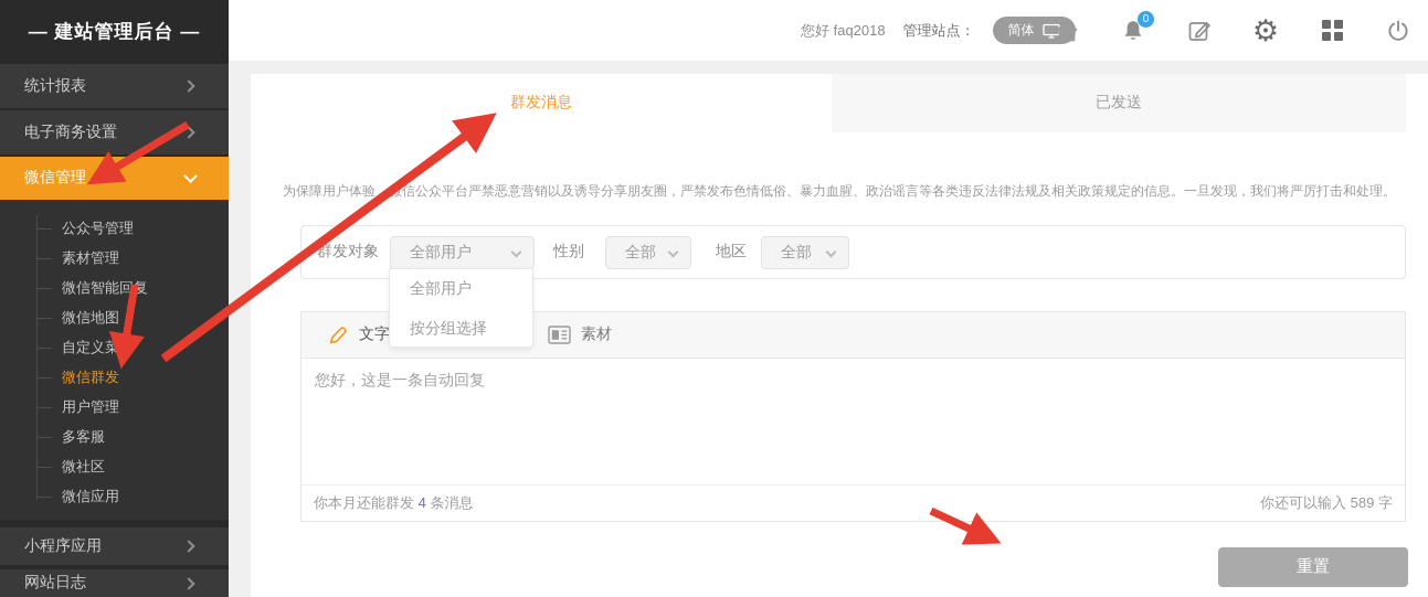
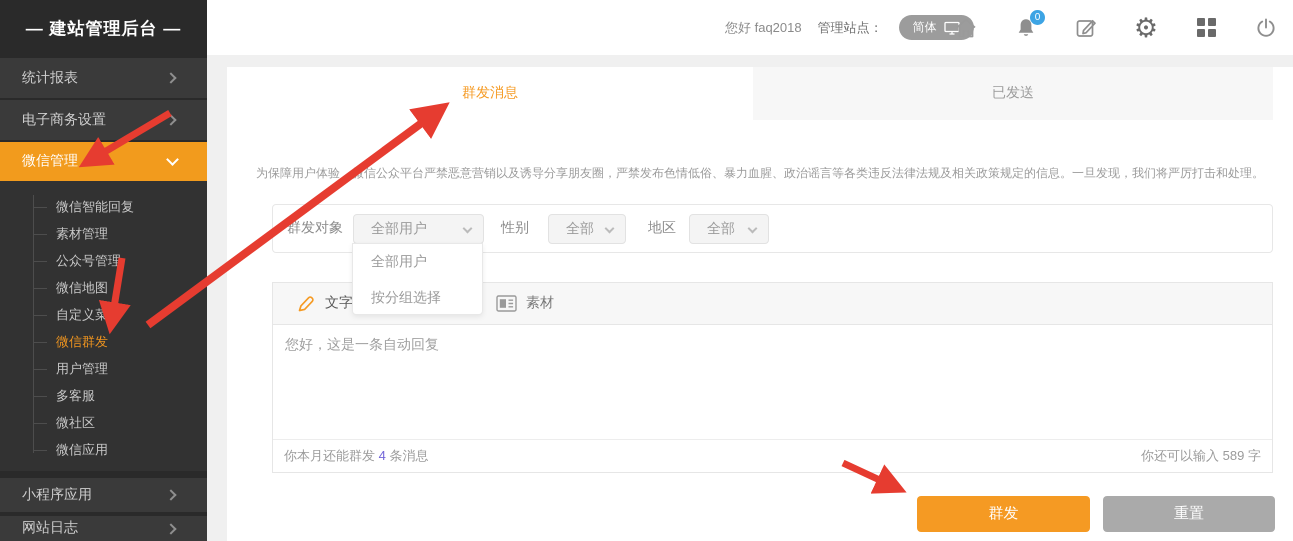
  — 建站管理后台 —
  统计报表
  电子商务设置
  微信管理
- 公众号管理
+ 微信智能回复
  素材管理
- 微信智能回复
+ 公众号管理
  微信地图
  自定义菜
  微信群发
  用户管理
  多客服
  微社区
  微信应用
  小程序应用
  网站日志
  您好 faq2018
  管理站点：
  简体
  0
  ⚙
  群发消息
  已发送
  为保障用户体验，信公众平台严禁恶意营销以及诱导分享朋友圈，严禁发布色情低俗、暴力血腥、政治谣言等各类违反法律法规及相关政策规定的信息。一旦发现，我们将严厉打击和处理。
  群发对象
  全部用户
  性别
  全部
  地区
  全部
  全部用户
  按分组选择
  文字
  素材
  您好，这是一条自动回复
  你本月还能群发 4 条消息
  你还可以输入 589 字
+ 群发
  重置
